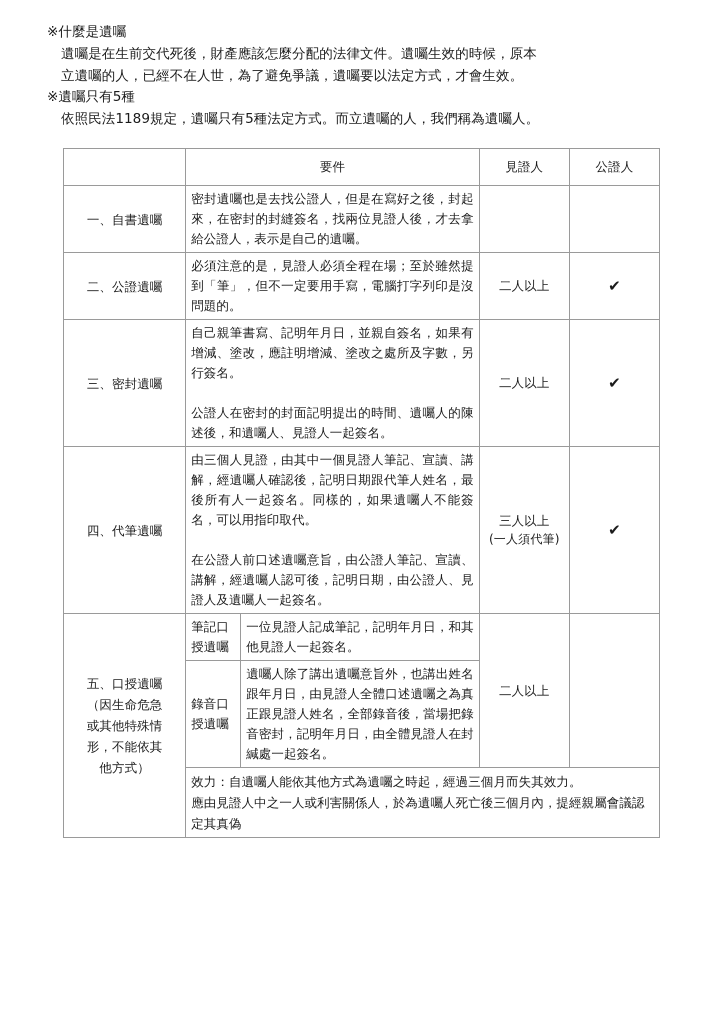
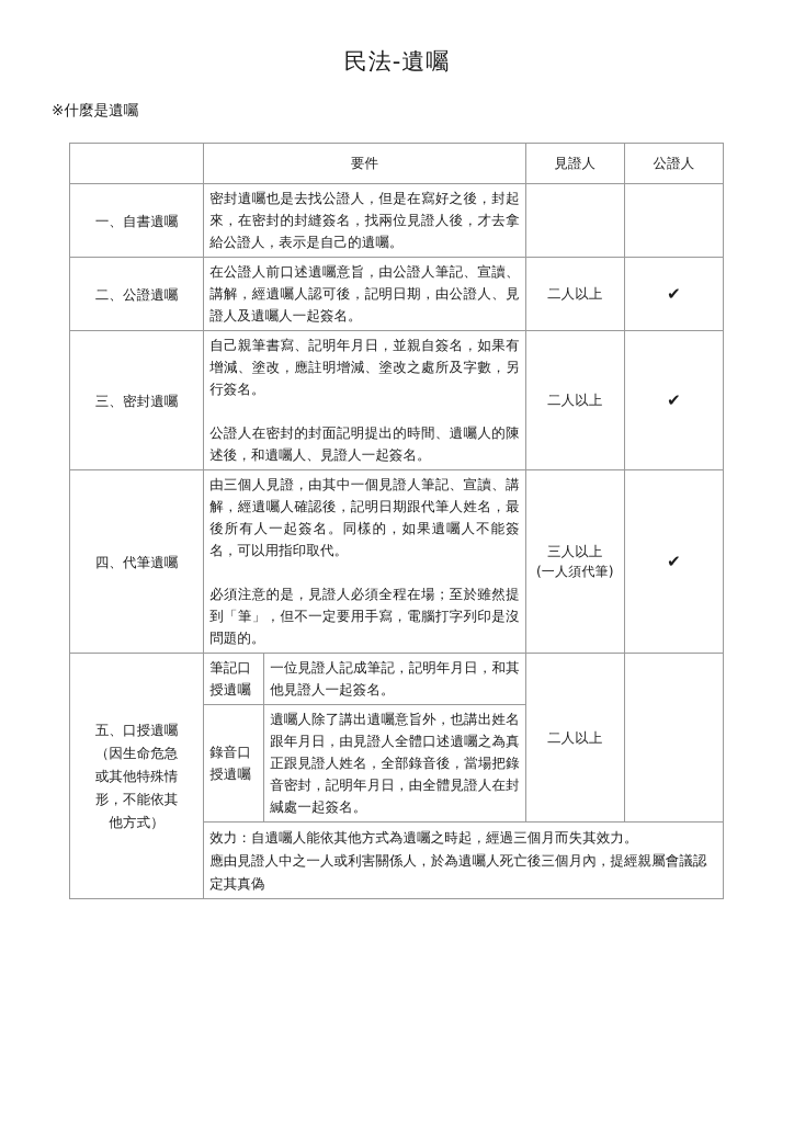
+ 民法-遺囑
  ※什麼是遺囑
- 遺囑是在生前交代死後，財產應該怎麼分配的法律文件。遺囑生效的時候，原本
- 立遺囑的人，已經不在人世，為了避免爭議，遺囑要以法定方式，才會生效。
- ※遺囑只有5種
- 依照民法1189規定，遺囑只有5種法定方式。而立遺囑的人，我們稱為遺囑人。
  	要件	見證人	公證人
  一、自書遺囑	密封遺囑也是去找公證人，但是在寫好之後，封起來，在密封的封縫簽名，找兩位見證人後，才去拿給公證人，表示是自己的遺囑。
- 二、公證遺囑	必須注意的是，見證人必須全程在場；至於雖然提到「筆」，但不一定要用手寫，電腦打字列印是沒問題的。	二人以上	✔
+ 二、公證遺囑	在公證人前口述遺囑意旨，由公證人筆記、宣讀、講解，經遺囑人認可後，記明日期，由公證人、見證人及遺囑人一起簽名。	二人以上	✔
  三、密封遺囑	自己親筆書寫、記明年月日，並親自簽名，如果有增減、塗改，應註明增減、塗改之處所及字數，另行簽名。 公證人在密封的封面記明提出的時間、遺囑人的陳述後，和遺囑人、見證人一起簽名。	二人以上	✔
- 四、代筆遺囑	由三個人見證，由其中一個見證人筆記、宣讀、講解，經遺囑人確認後，記明日期跟代筆人姓名，最後所有人一起簽名。同樣的，如果遺囑人不能簽名，可以用指印取代。 在公證人前口述遺囑意旨，由公證人筆記、宣讀、講解，經遺囑人認可後，記明日期，由公證人、見證人及遺囑人一起簽名。	三人以上 (一人須代筆)	✔
+ 四、代筆遺囑	由三個人見證，由其中一個見證人筆記、宣讀、講解，經遺囑人確認後，記明日期跟代筆人姓名，最後所有人一起簽名。同樣的，如果遺囑人不能簽名，可以用指印取代。 必須注意的是，見證人必須全程在場；至於雖然提到「筆」，但不一定要用手寫，電腦打字列印是沒問題的。	三人以上 (一人須代筆)	✔
  五、口授遺囑 （因生命危急 或其他特殊情 形，不能依其 他方式）
  筆記口 授遺囑	一位見證人記成筆記，記明年月日，和其他見證人一起簽名。
  錄音口 授遺囑	遺囑人除了講出遺囑意旨外，也講出姓名跟年月日，由見證人全體口述遺囑之為真正跟見證人姓名，全部錄音後，當場把錄音密封，記明年月日，由全體見證人在封緘處一起簽名。
  		二人以上
  效力：自遺囑人能依其他方式為遺囑之時起，經過三個月而失其效力。 應由見證人中之一人或利害關係人，於為遺囑人死亡後三個月內，提經親屬會議認定其真偽
